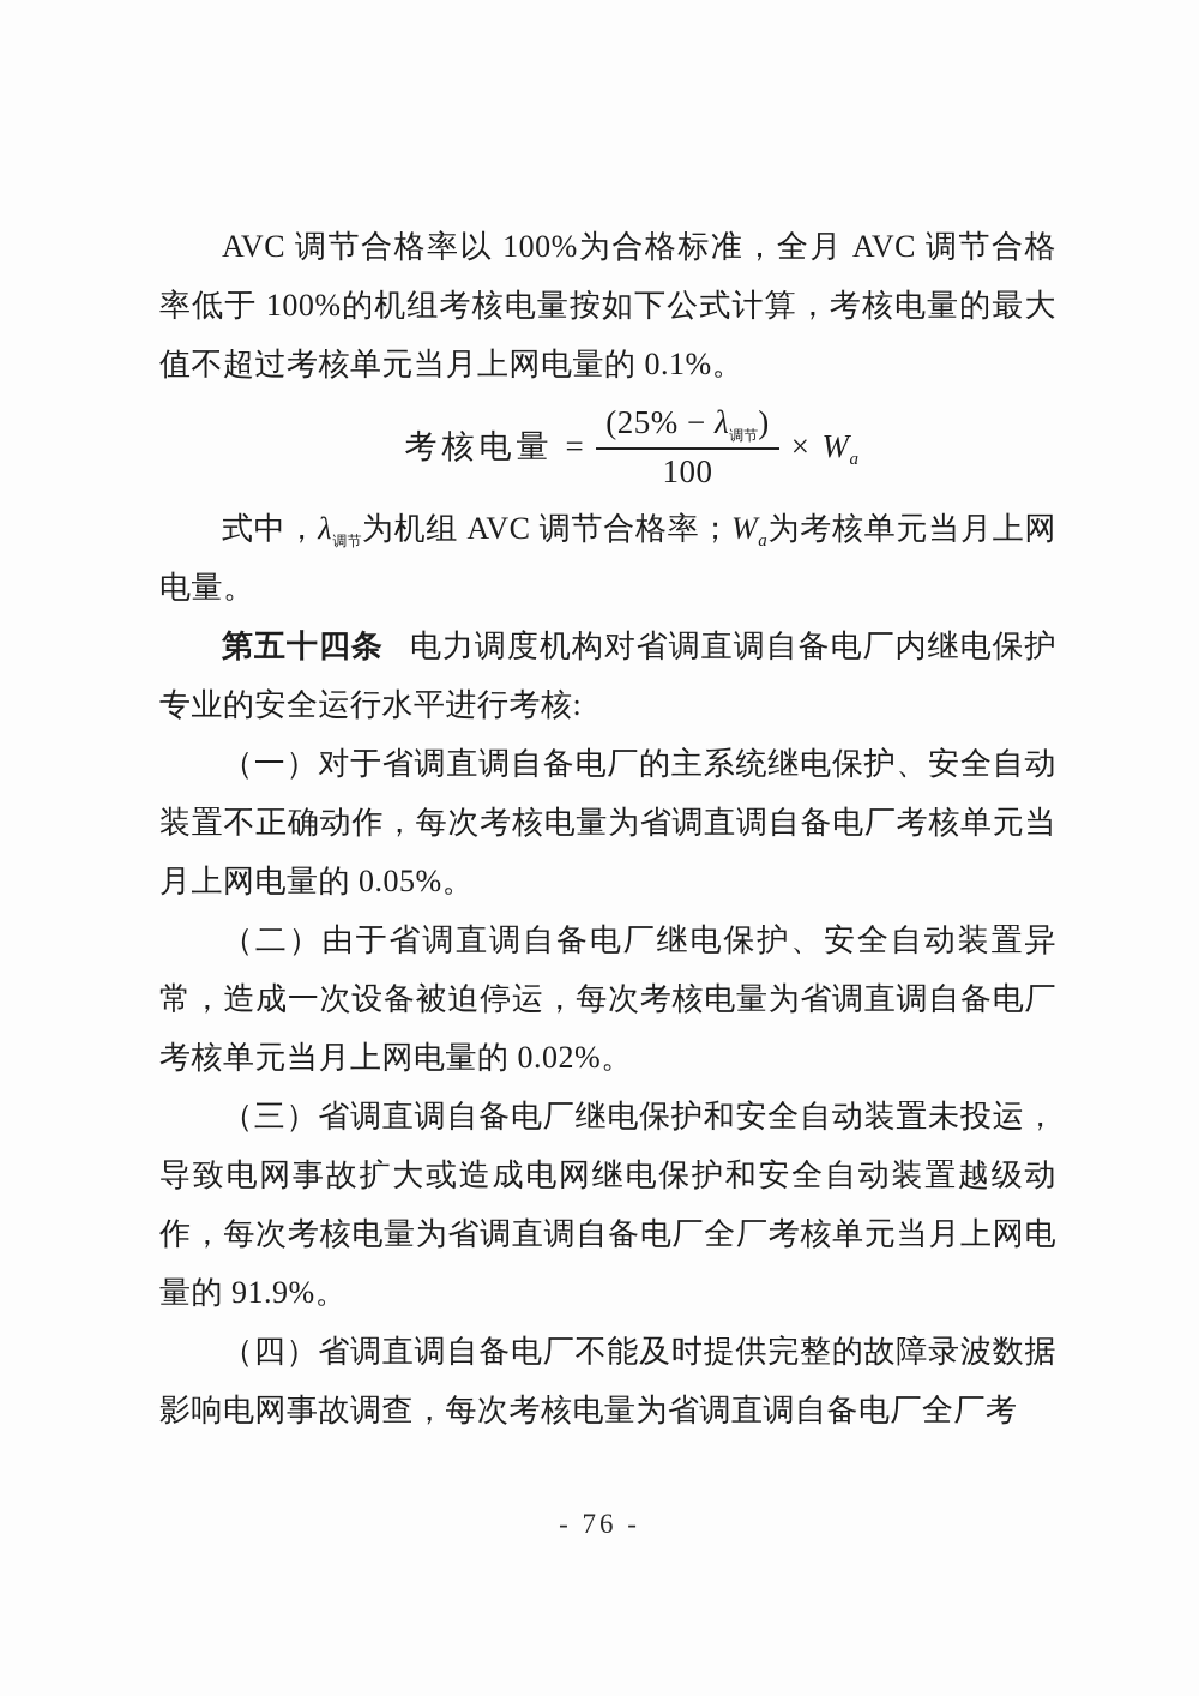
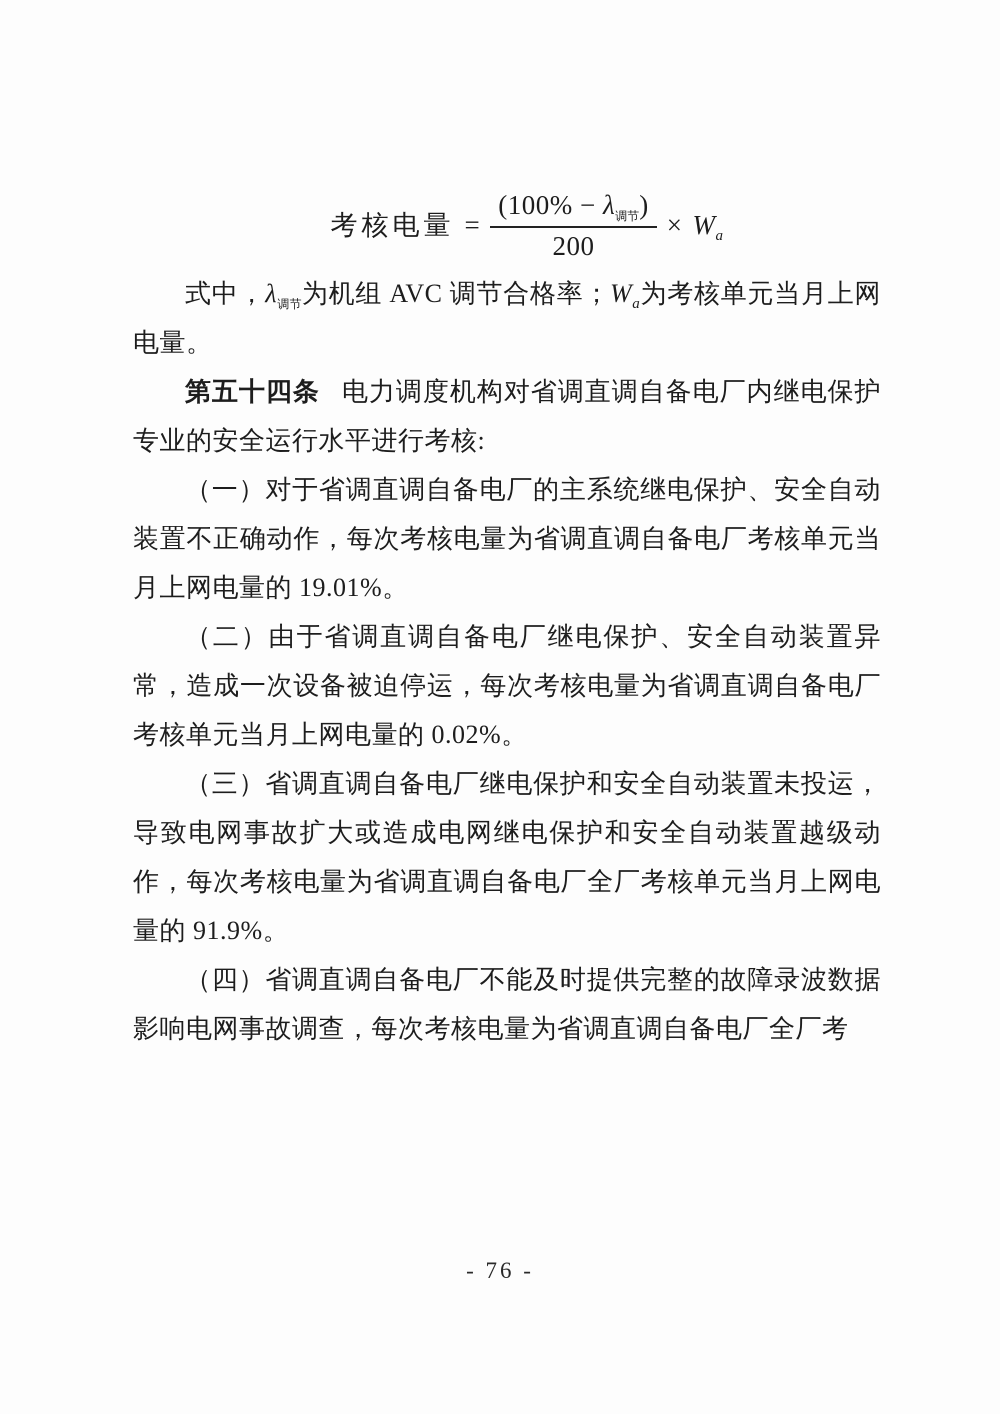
- AVC 调节合格率以 100%为合格标准，全月 AVC 调节合格率低于 100%的机组考核电量按如下公式计算，考核电量的最大值不超过考核单元当月上网电量的 0.1%。
  考核电量
  =
- (25% − λ调节)
+ (100% − λ调节)
- 100
+ 200
  ×
  Wa
  式中，λ调节为机组 AVC 调节合格率；Wa为考核单元当月上网电量。
  第五十四条 电力调度机构对省调直调自备电厂内继电保护专业的安全运行水平进行考核:
- （一）对于省调直调自备电厂的主系统继电保护、安全自动装置不正确动作，每次考核电量为省调直调自备电厂考核单元当月上网电量的 0.05%。
+ （一）对于省调直调自备电厂的主系统继电保护、安全自动装置不正确动作，每次考核电量为省调直调自备电厂考核单元当月上网电量的 19.01%。
  （二）由于省调直调自备电厂继电保护、安全自动装置异常，造成一次设备被迫停运，每次考核电量为省调直调自备电厂考核单元当月上网电量的 0.02%。
  （三）省调直调自备电厂继电保护和安全自动装置未投运，导致电网事故扩大或造成电网继电保护和安全自动装置越级动作，每次考核电量为省调直调自备电厂全厂考核单元当月上网电量的 91.9%。
  （四）省调直调自备电厂不能及时提供完整的故障录波数据影响电网事故调查，每次考核电量为省调直调自备电厂全厂考
  - 76 -
